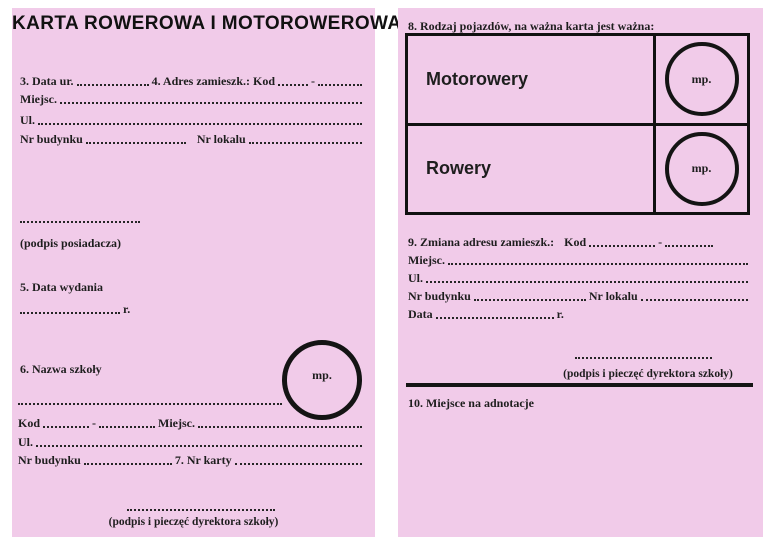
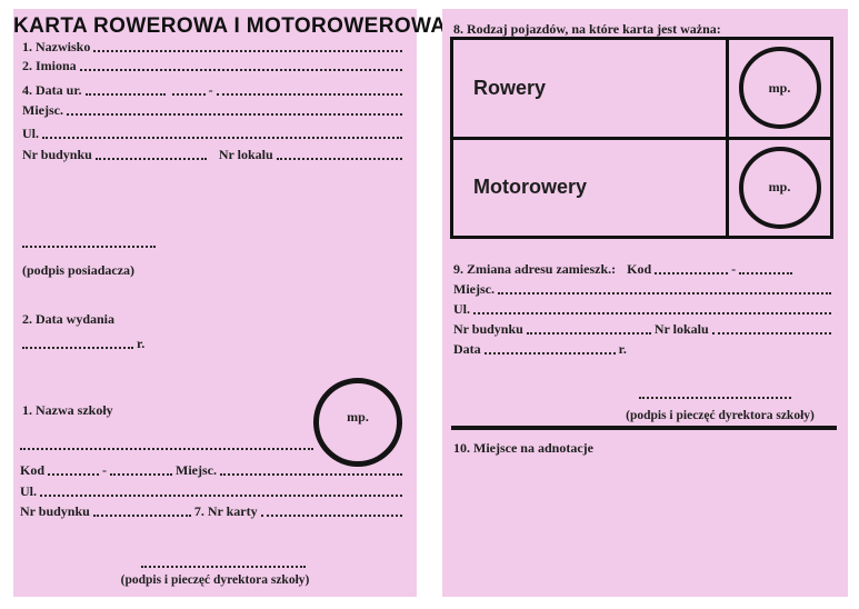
  KARTA ROWEROWA I MOTOROWEROWA
+ 1. Nazwisko
+ 2. Imiona
- 3. Data ur.
+ 4. Data ur.
- 4. Adres zamieszk.: Kod
  -
  Miejsc.
  Ul.
  Nr budynku
  Nr lokalu
  (podpis posiadacza)
- 5. Data wydania
+ 2. Data wydania
  r.
- 6. Nazwa szkoły
+ 1. Nazwa szkoły
  mp.
  Kod
  -
  Miejsc.
  Ul.
  Nr budynku
  7. Nr karty
  (podpis i pieczęć dyrektora szkoły)
- 8. Rodzaj pojazdów, na ważna karta jest ważna:
+ 8. Rodzaj pojazdów, na które karta jest ważna:
- Motorowery
+ Rowery
  mp.
- Rowery
+ Motorowery
  mp.
  9. Zmiana adresu zamieszk.:
  Kod
  -
  Miejsc.
  Ul.
  Nr budynku
  Nr lokalu
  Data
  r.
  (podpis i pieczęć dyrektora szkoły)
  10. Miejsce na adnotacje
